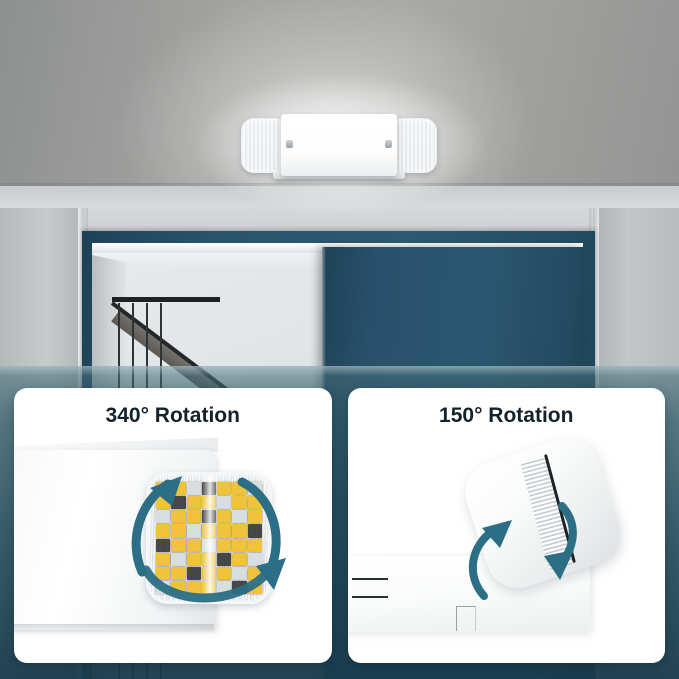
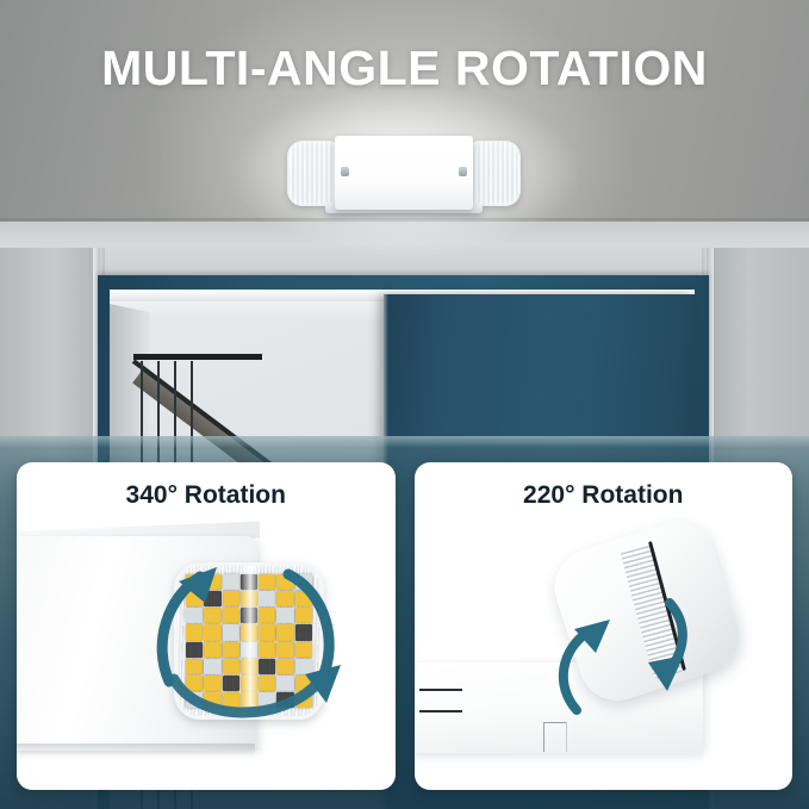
+ MULTI-ANGLE ROTATION
  340° Rotation
- 150° Rotation
+ 220° Rotation
